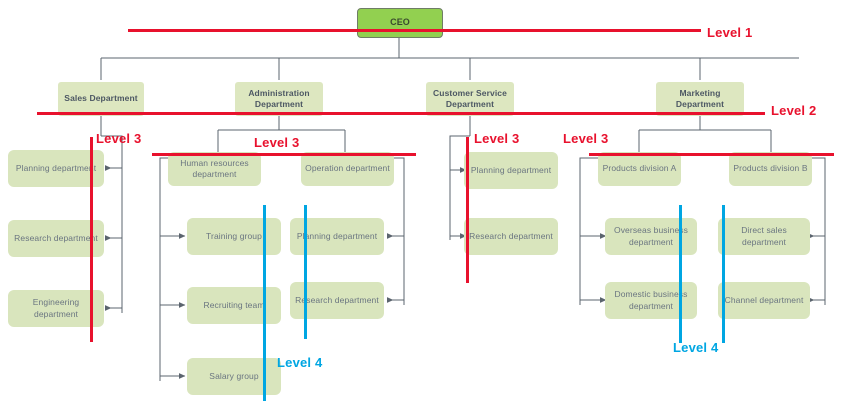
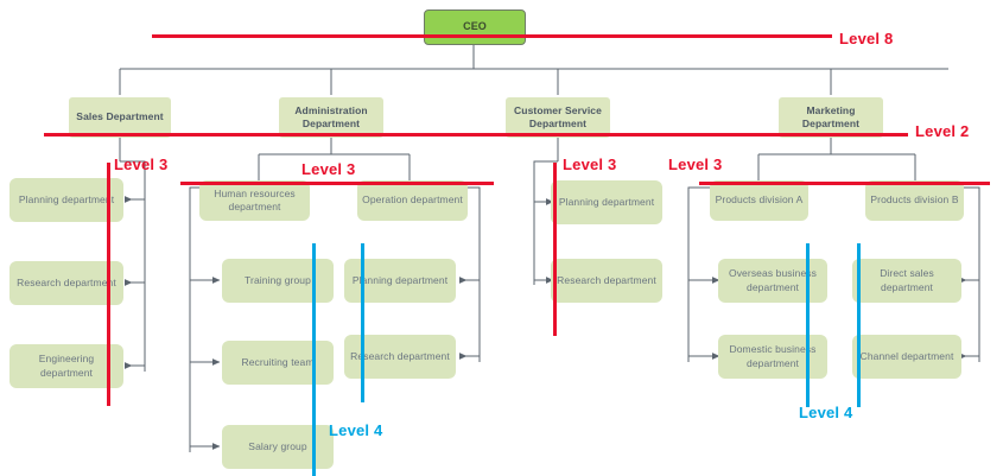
  CEO
  Sales Department
  Administration Department
  Customer Service Department
  Marketing Department
  Planning departmet
  Research departmet
  Engineering department
  Human resources department
  Operation department
  Training group
  Recruiting team
  Salary group
  Panning department
  Rsearch department
  Planning department
  Research department
  Products division A
  Products division B
  Overseas busines department
  Domestic busines department
  Direct sales department
  Channel department
- Level 1
+ Level 8
  Level 2
  Level 3
  Level 3
  Level 3
  Level 3
  Level 4
  Level 4
